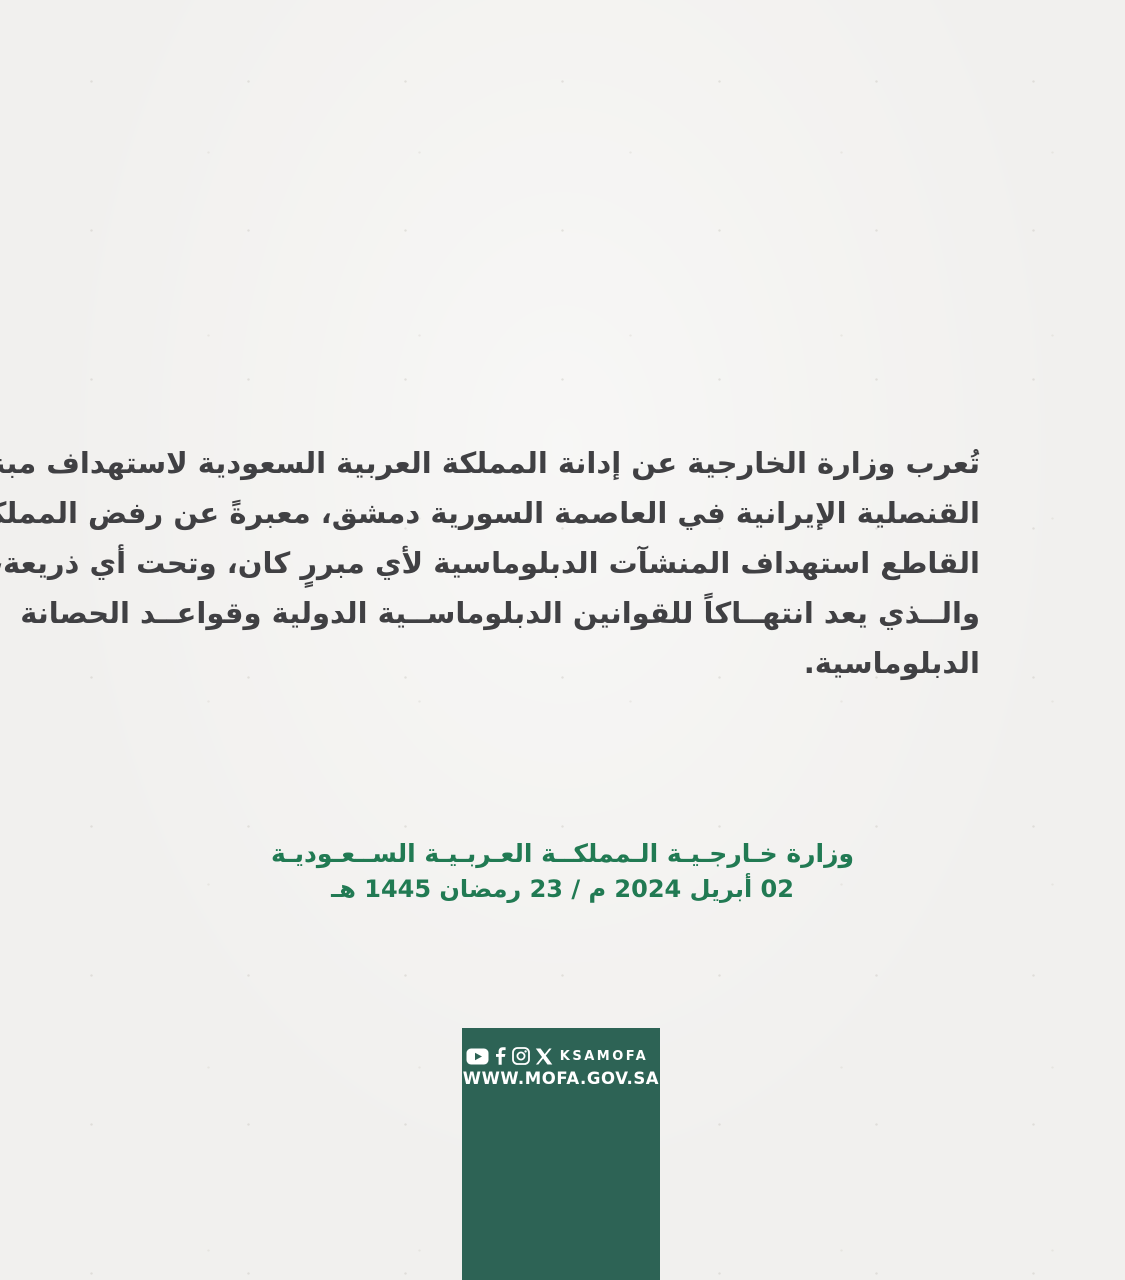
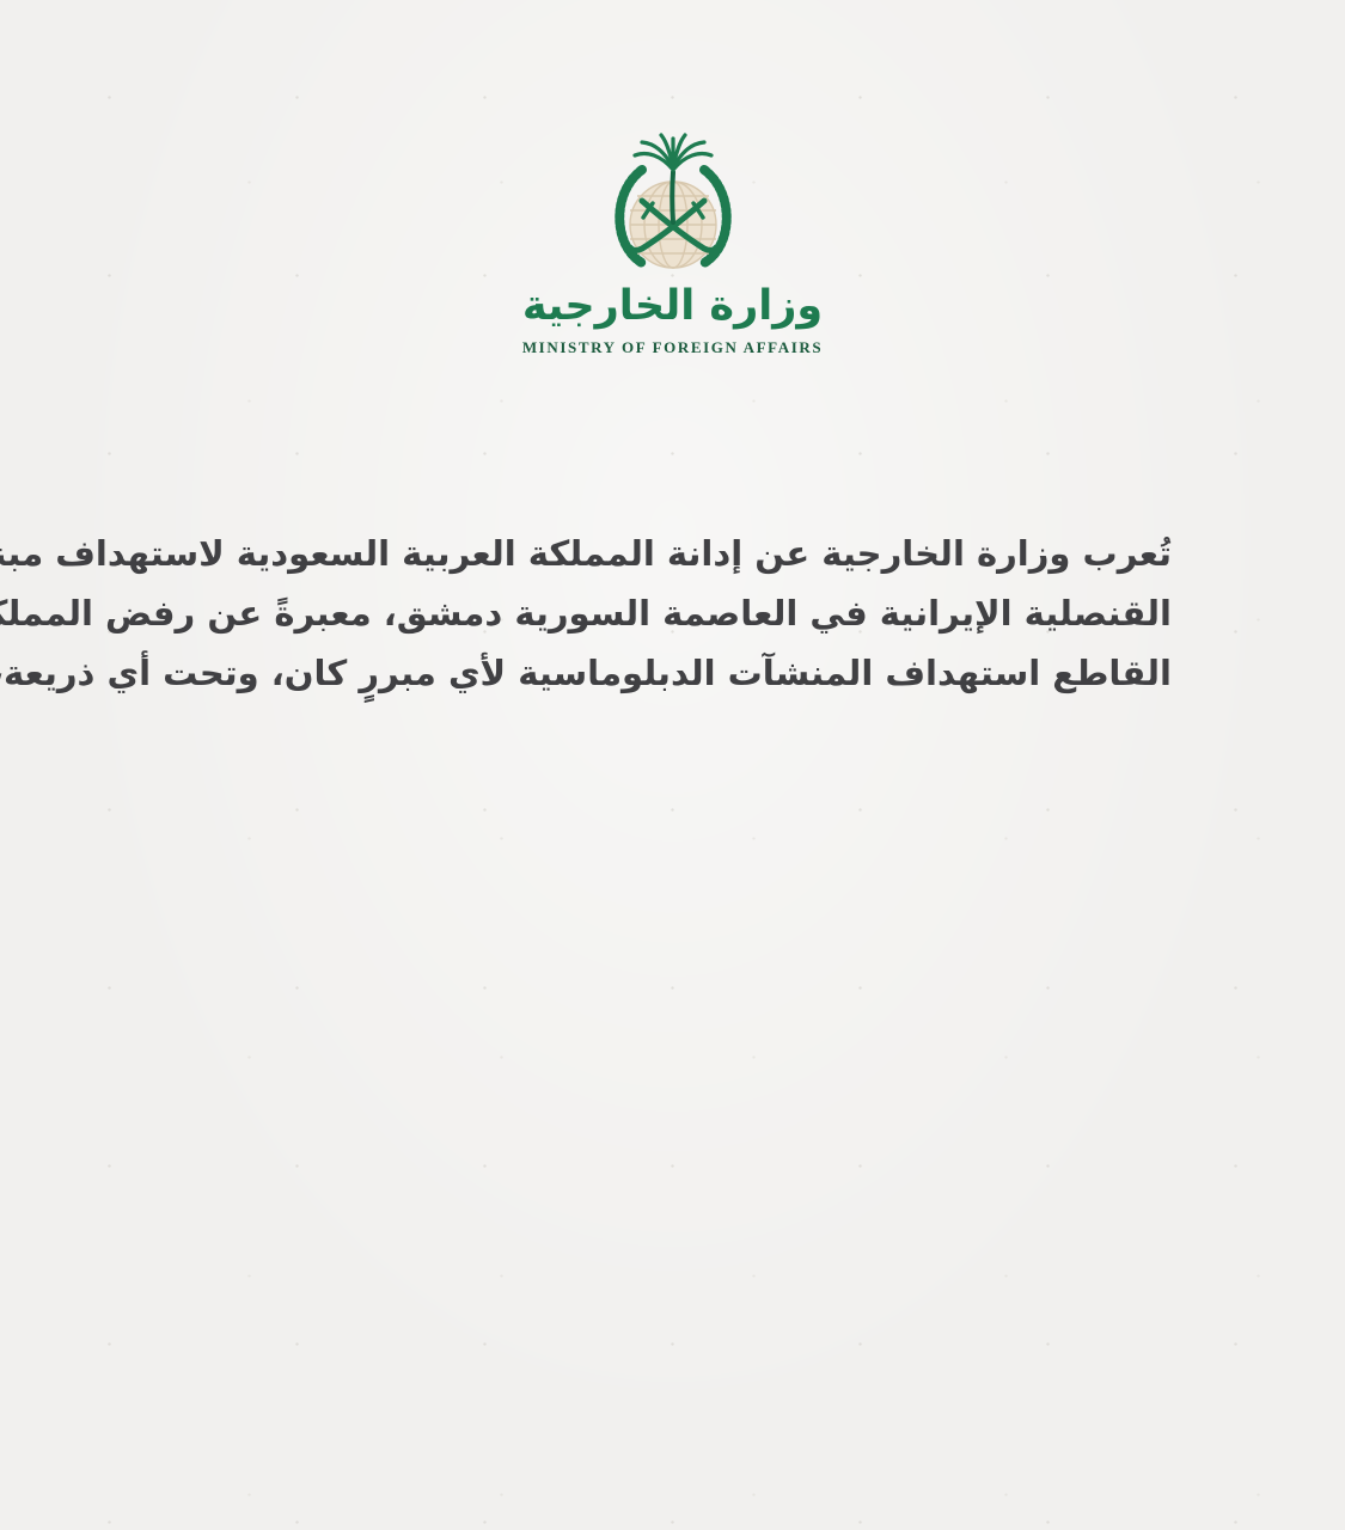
+ وزارة الخارجية
+ MINISTRY OF FOREIGN AFFAIRS
  تُعرب وزارة الخارجية عن إدانة المملكة العربية السعودية لاستهداف مبن
  القنصلية الإيرانية في العاصمة السورية دمشق، معبرةً عن رفض الممل
  القاطع استهداف المنشآت الدبلوماسية لأي مبررٍ كان، وتحت أي ذريعة
- والــذي يعد انتهــاكاً للقوانين الدبلوماســية الدولية وقواعــد الحصانة
- الدبلوماسية.
- وزارة خـارجـيـة الـمملكــة العـربـيـة الســعـوديـة
- 02 أبريل 2024 م / 23 رمضان 1445 هـ
- KSAMOFA
- WWW.MOFA.GOV.SA
